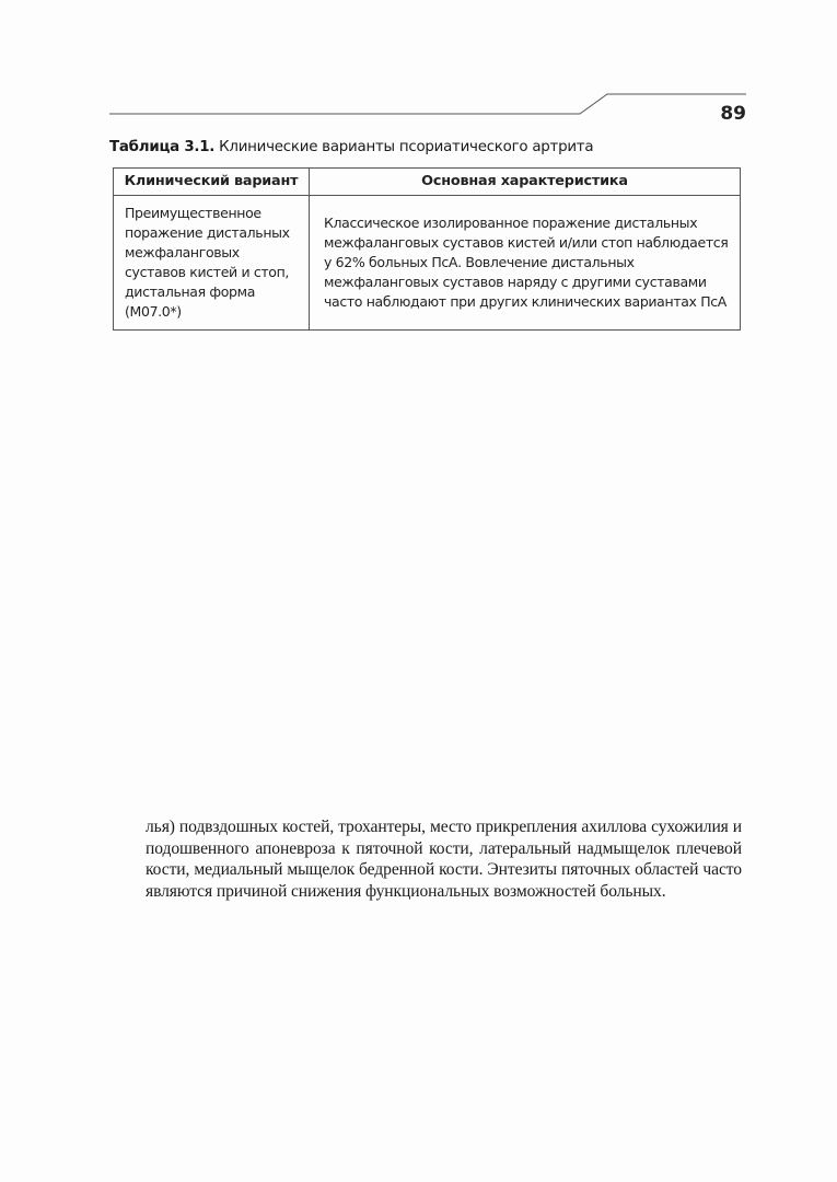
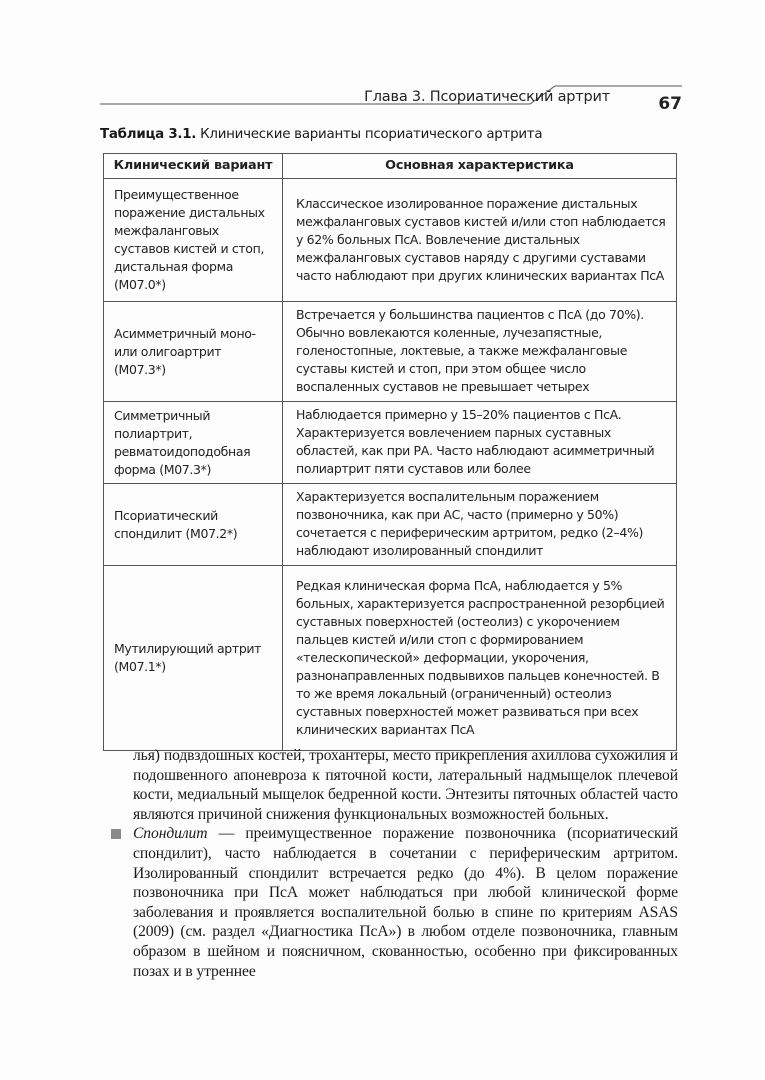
+ Глава 3. Псориатический артрит
- 89
+ 67
  Таблица 3.1. Клинические варианты псориатического артрита
  Клинический вариант	Основная характеристика
  Преимущественное поражение дистальных межфаланговых суставов кистей и стоп, дистальная форма (М07.0*)	Классическое изолированное поражение дистальных межфаланговых суставов кистей и/или стоп наблюдается у 62% больных ПсА. Вовлечение дистальных межфаланговых суставов наряду с другими суставами часто наблюдают при других клинических вариантах ПсА
+ Асимметричный моно- или олигоартрит (М07.3*)	Встречается у большинства пациентов с ПсА (до 70%). Обычно вовлекаются коленные, лучезапястные, голеностопные, локтевые, а также межфаланговые суставы кистей и стоп, при этом общее число воспаленных суставов не превышает четырех
+ Симметричный полиартрит, ревматоидоподобная форма (М07.3*)	Наблюдается примерно у 15–20% пациентов с ПсА. Характеризуется вовлечением парных суставных областей, как при РА. Часто наблюдают асимметричный полиартрит пяти суставов или более
+ Псориатический спондилит (М07.2*)	Характеризуется воспалительным поражением позвоночника, как при АС, часто (примерно у 50%) сочетается с периферическим артритом, редко (2–4%) наблюдают изолированный спондилит
+ Мутилирующий артрит (М07.1*)	Редкая клиническая форма ПсА, наблюдается у 5% больных, характеризуется распространенной резорбцией суставных поверхностей (остеолиз) с укорочением пальцев кистей и/или стоп с формированием «телескопической» деформации, укорочения, разнонаправленных подвывихов пальцев конечностей. В то же время локальный (ограниченный) остеолиз суставных поверхностей может развиваться при всех клинических вариантах ПсА
  лья) подвздошных костей, трохантеры, место прикрепления ахиллова сухожилия и подошвенного апоневроза к пяточной кости, латеральный надмыщелок плечевой кости, медиальный мыщелок бедренной кости. Энтезиты пяточных областей часто являются причиной снижения функциональных возможностей больных.
+ Спондилит — преимущественное поражение позвоночника (псориатический спондилит), часто наблюдается в сочетании с периферическим артритом. Изолированный спондилит встречается редко (до 4%). В целом поражение позвоночника при ПсА может наблюдаться при любой клинической форме заболевания и проявляется воспалительной болью в спине по критериям ASAS (2009) (см. раздел «Диагностика ПсА») в любом отделе позвоночника, главным образом в шейном и поясничном, скованностью, особенно при фиксированных позах и в утреннее
